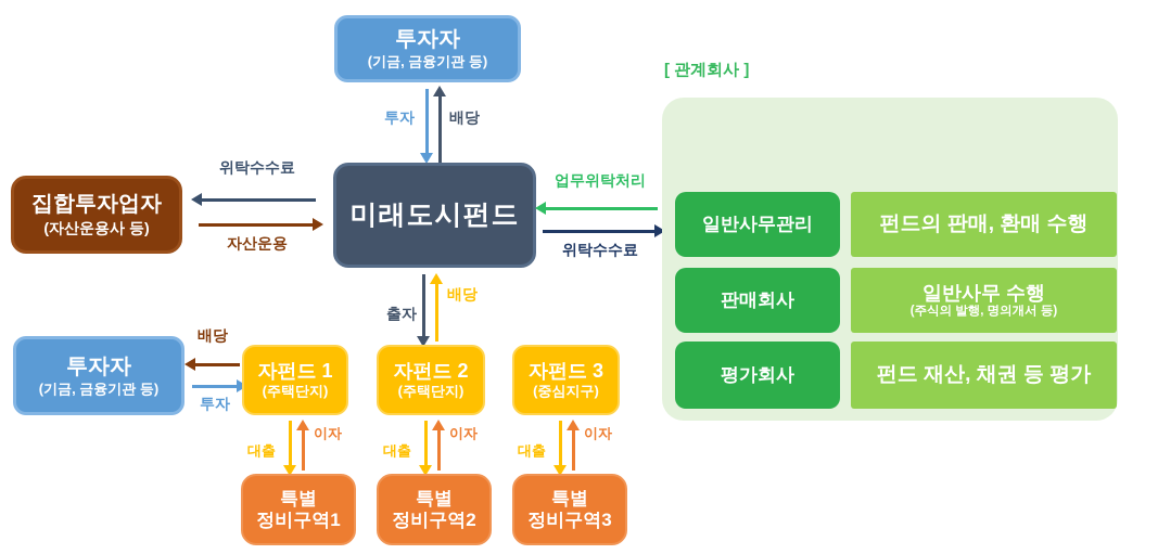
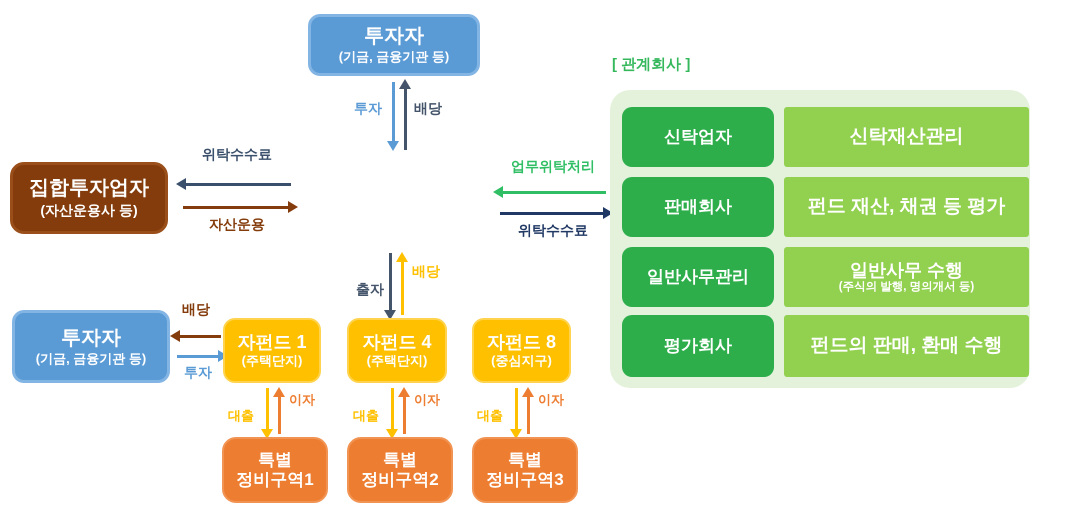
  투자자
  (기금, 금융기관 등)
  투자
  배당
- 미래도시펀드
  집합투자업자
  (자산운용사 등)
  위탁수수료
  자산운용
  업무위탁처리
  위탁수수료
  [ 관계회사 ]
+ 신탁업자
+ 신탁재산관리
- 일반사무관리
+ 판매회사
- 펀드의 판매, 환매 수행
+ 펀드 재산, 채권 등 평가
- 판매회사
+ 일반사무관리
  일반사무 수행
  (주식의 발행, 명의개서 등)
  평가회사
- 펀드 재산, 채권 등 평가
+ 펀드의 판매, 환매 수행
  출자
  배당
  투자자
  (기금, 금융기관 등)
  배당
  투자
  자펀드 1
  (주택단지)
- 자펀드 2
+ 자펀드 4
  (주택단지)
- 자펀드 3
+ 자펀드 8
  (중심지구)
  대출
  이자
  대출
  이자
  대출
  이자
  특별
  정비구역1
  특별
  정비구역2
  특별
  정비구역3
